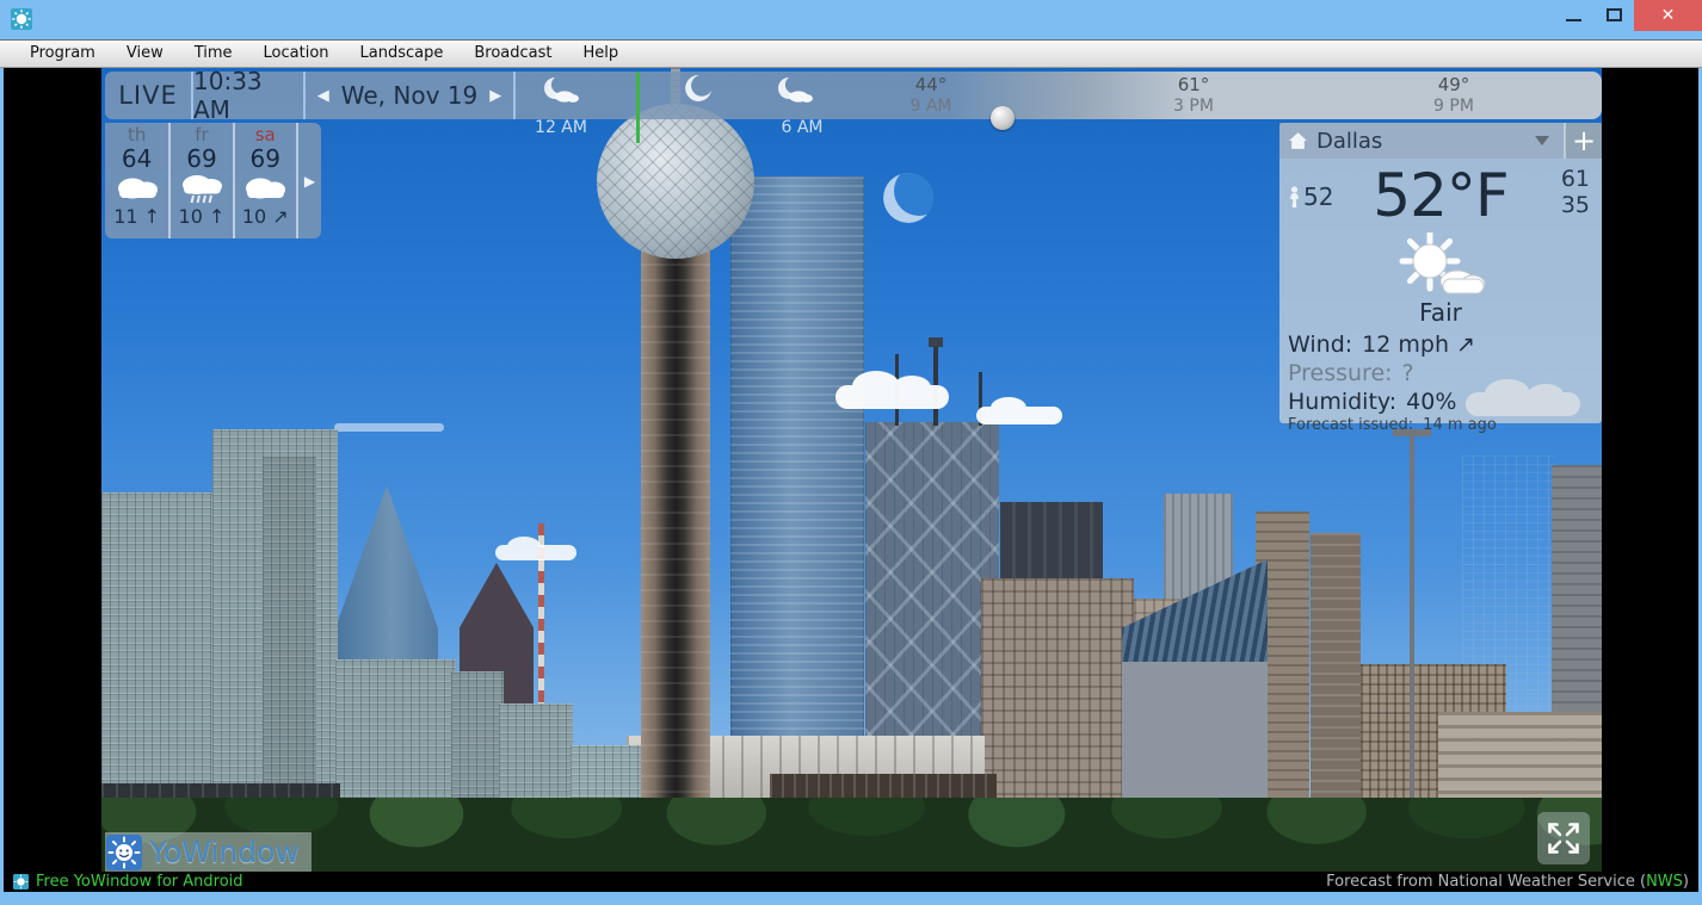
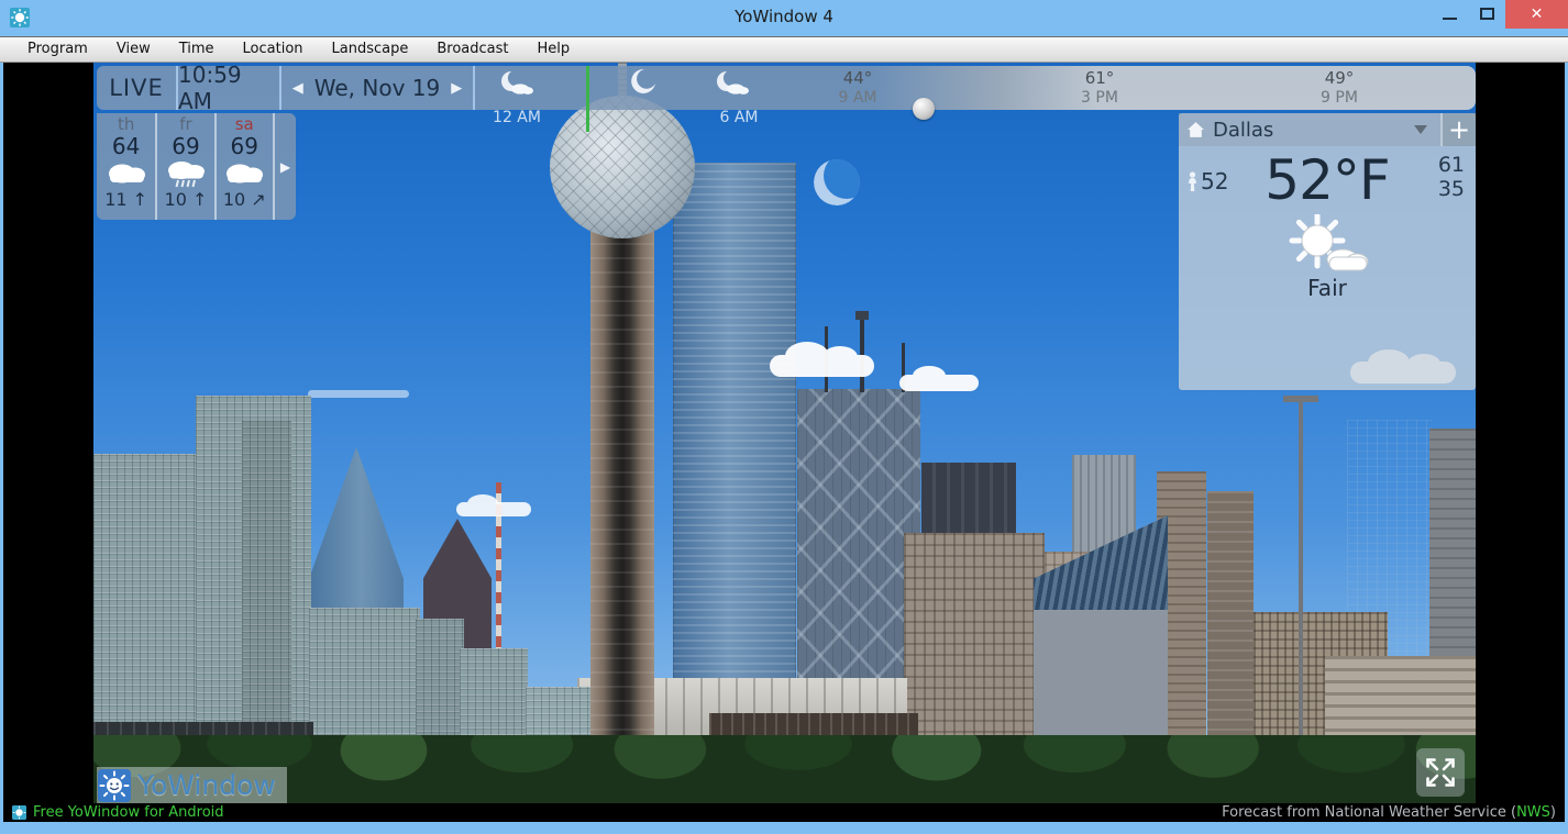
+ YoWindow 4
  ✕
  Program
  View
  Time
  Location
  Landscape
  Broadcast
  Help
  LIVE
- 10:33 AM
+ 10:59 AM
  ◀
  We, Nov 19
  ▶
  12 AM
  6 AM
  44°
  9 AM
  61°
  3 PM
  49°
  9 PM
  th
  64
  11 ↑
  fr
  69
  10 ↑
  sa
  69
  10 ↗
  ▶
  Dallas
  +
  52
  52°F
  61
  35
  Fair
- Wind: 12 mph ↗
- Pressure: ?
- Humidity: 40%
- Forecast issued: 14 m ago
  YoWindow
  Free YoWindow for Android
  Forecast from National Weather Service (NWS)
